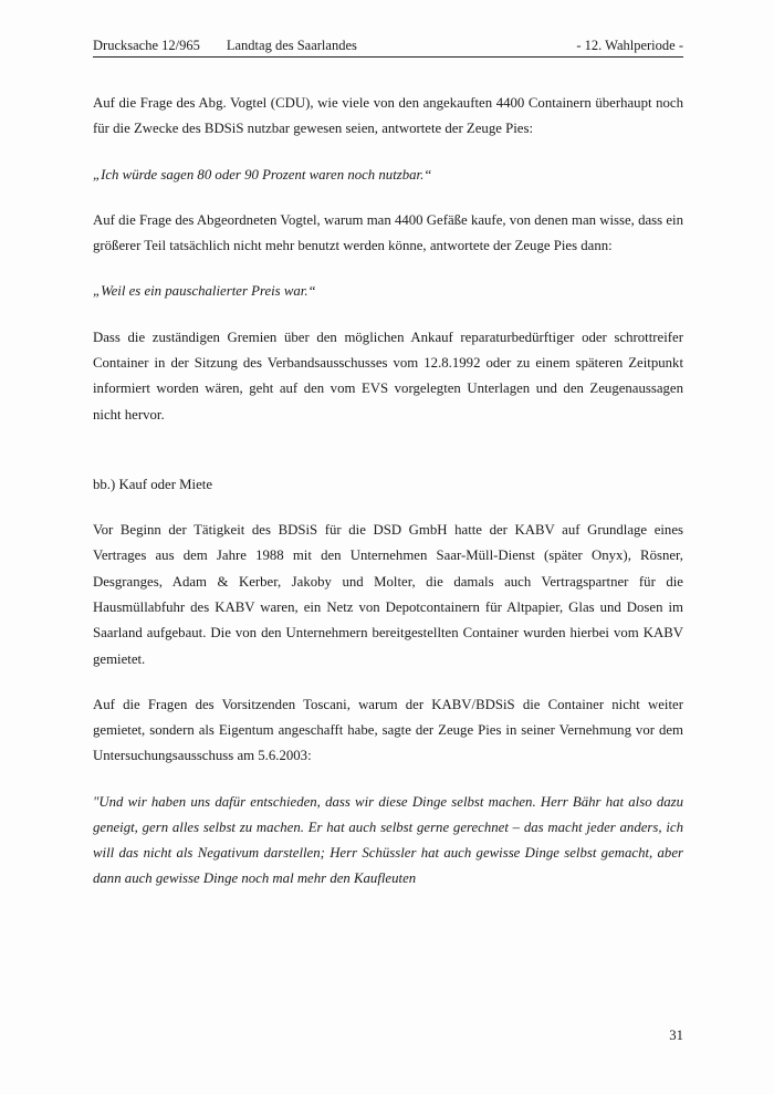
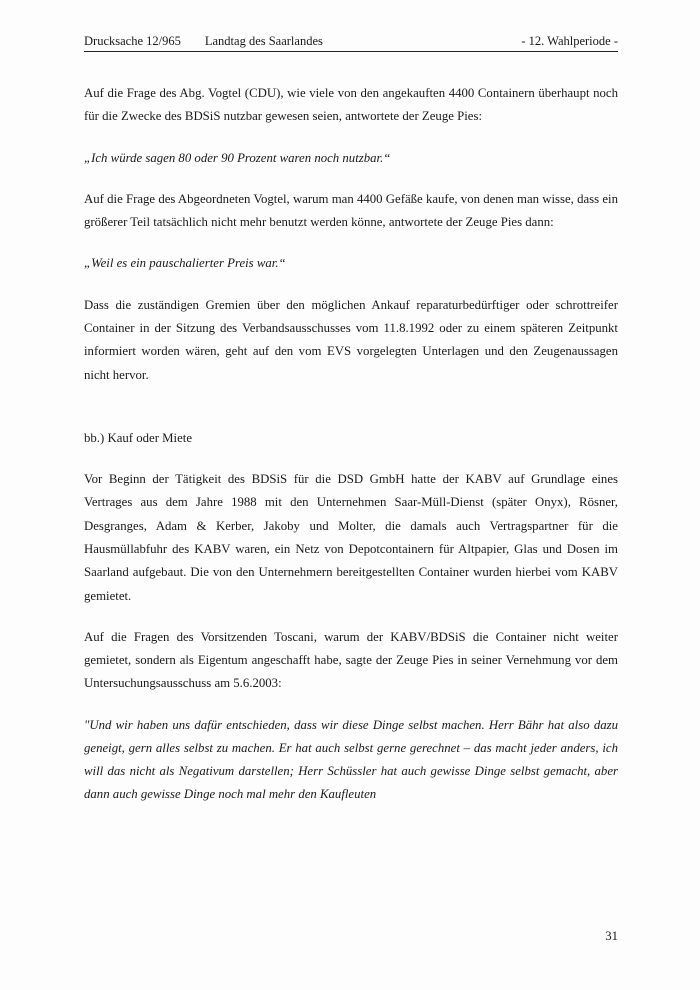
  Drucksache 12/965
  Landtag des Saarlandes
  - 12. Wahlperiode -
  Auf die Frage des Abg. Vogtel (CDU), wie viele von den angekauften 4400 Containern überhaupt noch für die Zwecke des BDSiS nutzbar gewesen seien, antwortete der Zeuge Pies:
  „Ich würde sagen 80 oder 90 Prozent waren noch nutzbar.“
  Auf die Frage des Abgeordneten Vogtel, warum man 4400 Gefäße kaufe, von denen man wisse, dass ein größerer Teil tatsächlich nicht mehr benutzt werden könne, antwortete der Zeuge Pies dann:
  „Weil es ein pauschalierter Preis war.“
- Dass die zuständigen Gremien über den möglichen Ankauf reparaturbedürftiger oder schrottreifer Container in der Sitzung des Verbandsausschusses vom 12.8.1992 oder zu einem späteren Zeitpunkt informiert worden wären, geht auf den vom EVS vorgelegten Unterlagen und den Zeugenaussagen nicht hervor.
+ Dass die zuständigen Gremien über den möglichen Ankauf reparaturbedürftiger oder schrottreifer Container in der Sitzung des Verbandsausschusses vom 11.8.1992 oder zu einem späteren Zeitpunkt informiert worden wären, geht auf den vom EVS vorgelegten Unterlagen und den Zeugenaussagen nicht hervor.
  bb.) Kauf oder Miete
  Vor Beginn der Tätigkeit des BDSiS für die DSD GmbH hatte der KABV auf Grundlage eines Vertrages aus dem Jahre 1988 mit den Unternehmen Saar-Müll-Dienst (später Onyx), Rösner, Desgranges, Adam & Kerber, Jakoby und Molter, die damals auch Vertragspartner für die Hausmüllabfuhr des KABV waren, ein Netz von Depotcontainern für Altpapier, Glas und Dosen im Saarland aufgebaut. Die von den Unternehmern bereitgestellten Container wurden hierbei vom KABV gemietet.
  Auf die Fragen des Vorsitzenden Toscani, warum der KABV/BDSiS die Container nicht weiter gemietet, sondern als Eigentum angeschafft habe, sagte der Zeuge Pies in seiner Vernehmung vor dem Untersuchungsausschuss am 5.6.2003:
  "Und wir haben uns dafür entschieden, dass wir diese Dinge selbst machen. Herr Bähr hat also dazu geneigt, gern alles selbst zu machen. Er hat auch selbst gerne gerechnet – das macht jeder anders, ich will das nicht als Negativum darstellen; Herr Schüssler hat auch gewisse Dinge selbst gemacht, aber dann auch gewisse Dinge noch mal mehr den Kaufleuten
  31
